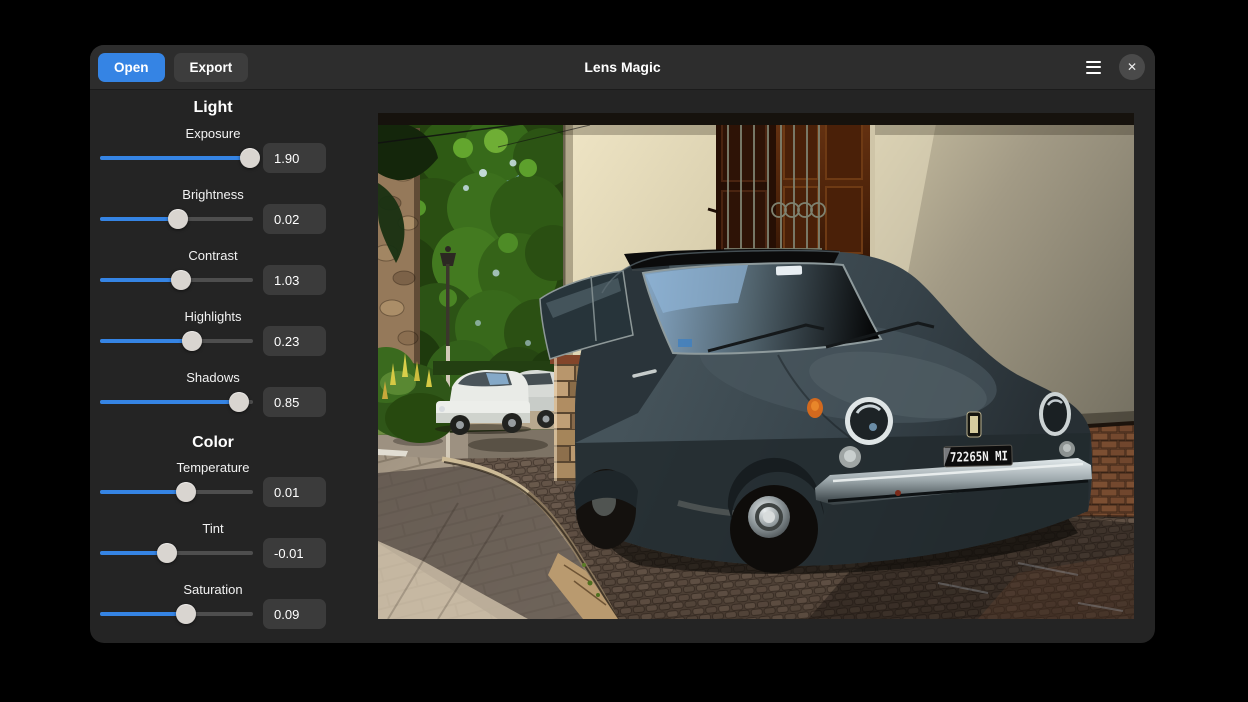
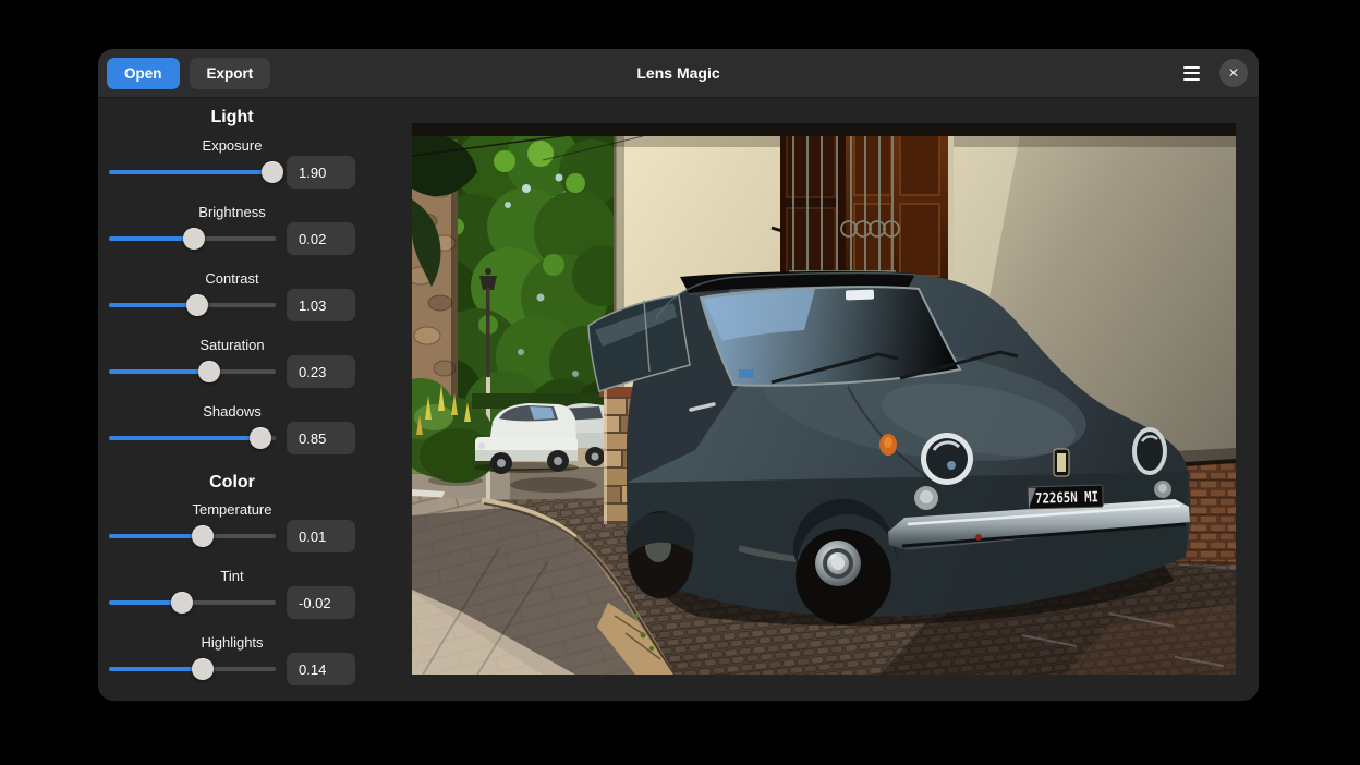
  Lens Magic
  Open
  Export
  ✕
  Light
  Exposure
  1.90
  Brightness
  0.02
  Contrast
  1.03
- Highlights
+ Saturation
  0.23
  Shadows
  0.85
  Color
  Temperature
  0.01
  Tint
- -0.01
+ -0.02
- Saturation
+ Highlights
- 0.09
+ 0.14
